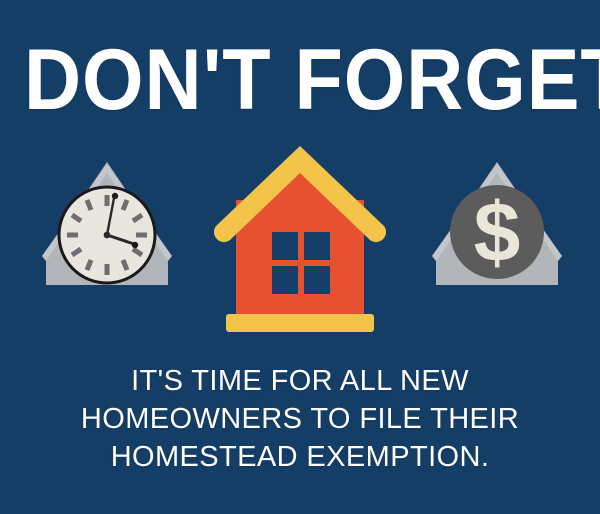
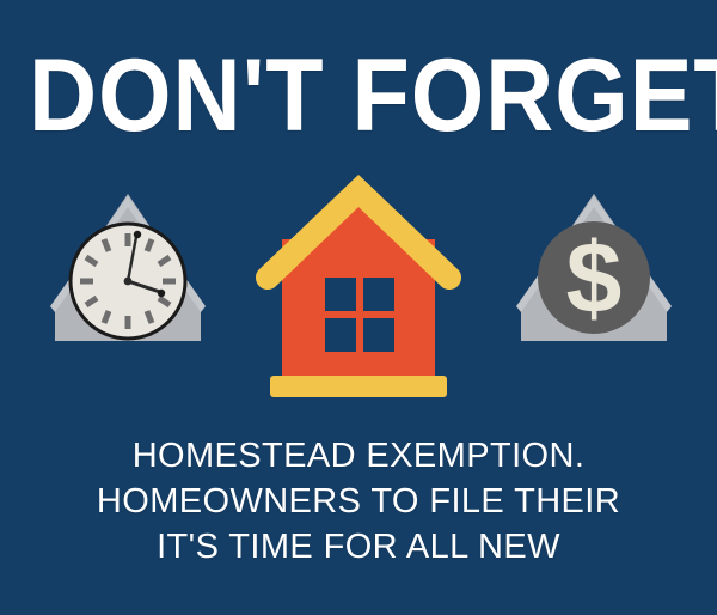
  DON'T FORGE
  $
- IT'S TIME FOR ALL NEW
+ HOMESTEAD EXEMPTION.
  HOMEOWNERS TO FILE THEIR
- HOMESTEAD EXEMPTION.
+ IT'S TIME FOR ALL NEW
